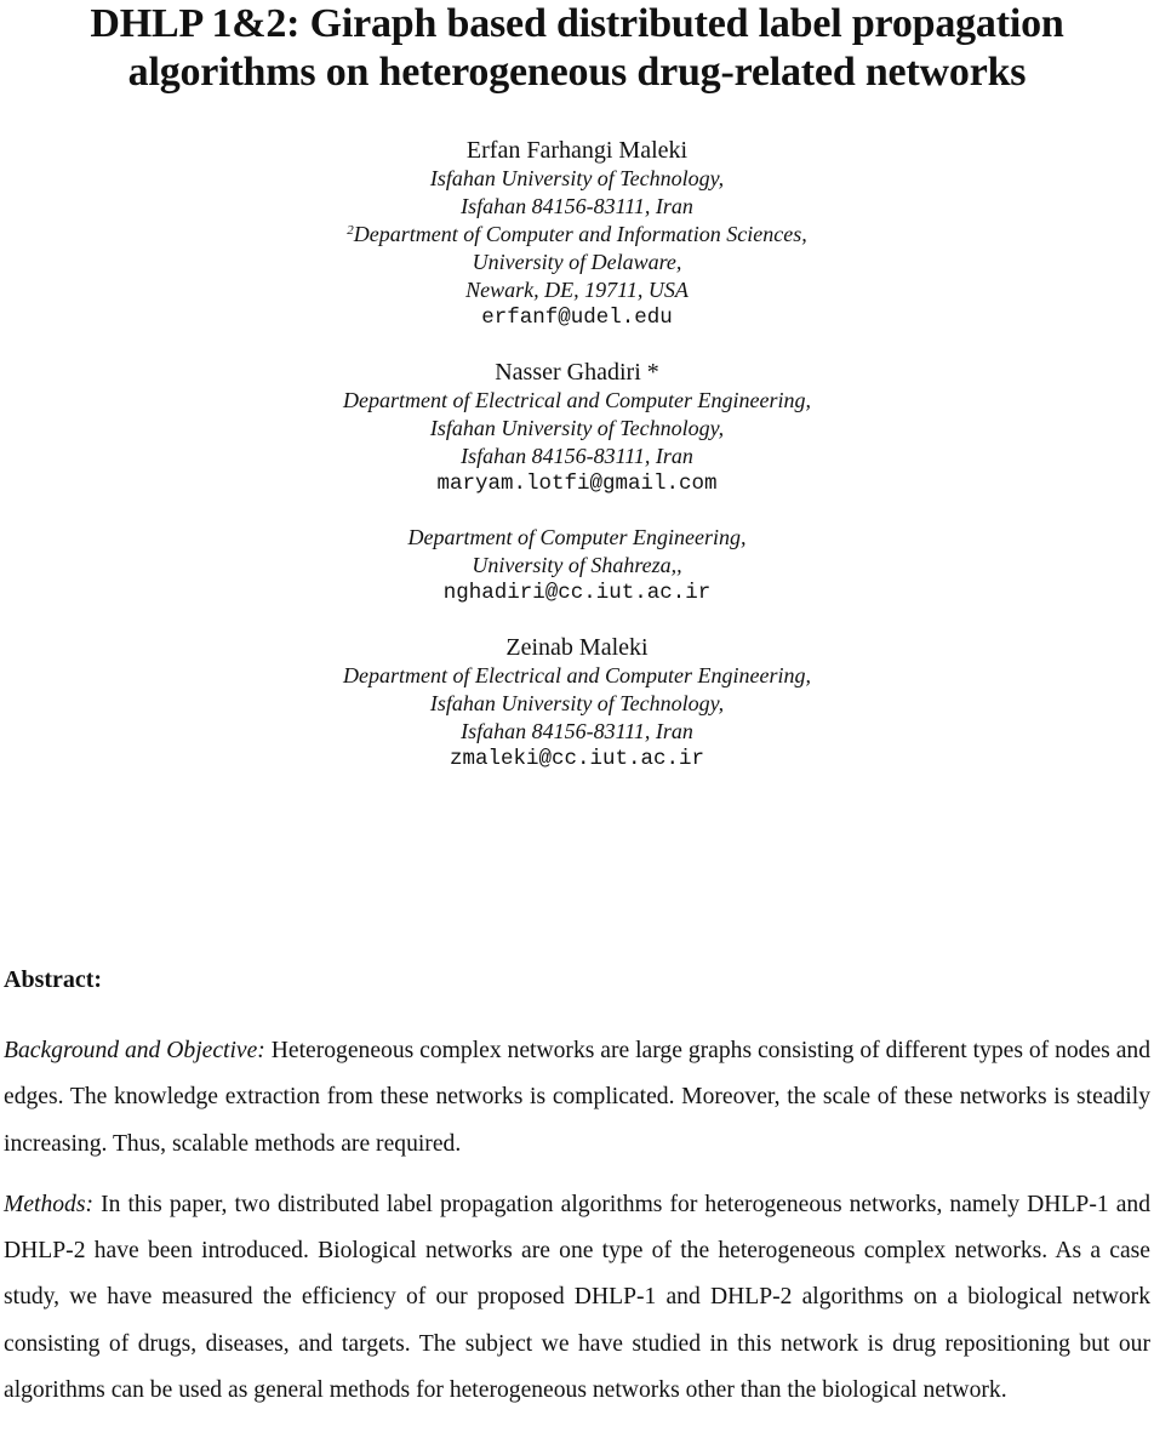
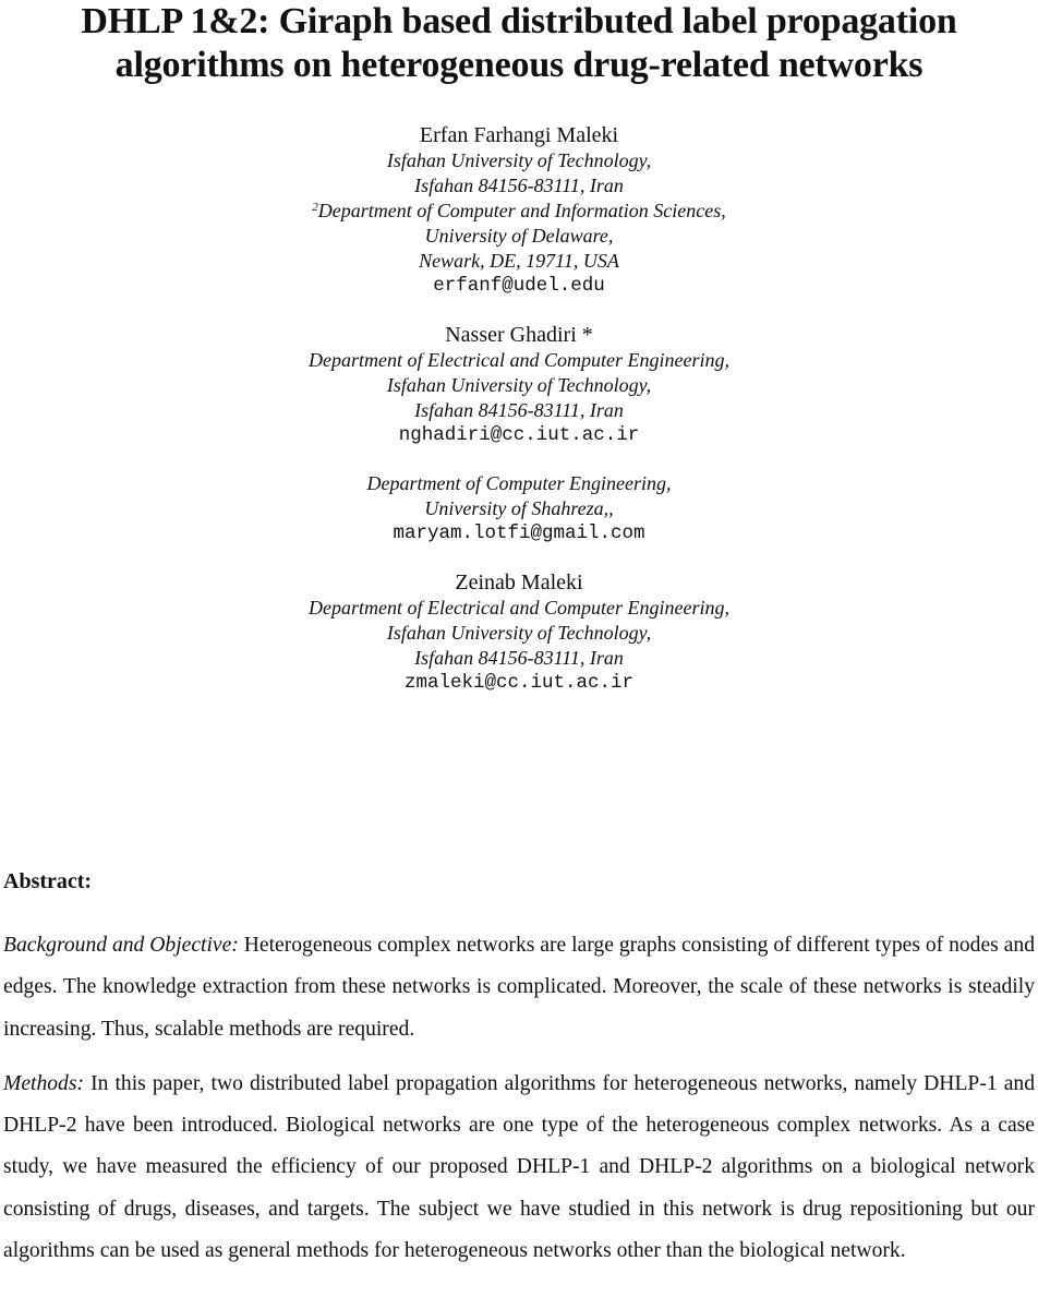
  DHLP 1&2: Giraph based distributed label propagation
  algorithms on heterogeneous drug-related networks
  Erfan Farhangi Maleki
  Isfahan University of Technology,
  Isfahan 84156-83111, Iran
  2Department of Computer and Information Sciences,
  University of Delaware,
  Newark, DE, 19711, USA
  erfanf@udel.edu
  Nasser Ghadiri *
  Department of Electrical and Computer Engineering,
  Isfahan University of Technology,
  Isfahan 84156-83111, Iran
- maryam.lotfi@gmail.com
+ nghadiri@cc.iut.ac.ir
  Department of Computer Engineering,
  University of Shahreza,,
- nghadiri@cc.iut.ac.ir
+ maryam.lotfi@gmail.com
  Zeinab Maleki
  Department of Electrical and Computer Engineering,
  Isfahan University of Technology,
  Isfahan 84156-83111, Iran
  zmaleki@cc.iut.ac.ir
  Abstract:
  Background and Objective: Heterogeneous complex networks are large graphs consisting of different types of nodes and edges. The knowledge extraction from these networks is complicated. Moreover, the scale of these networks is steadily increasing. Thus, scalable methods are required.
  Methods: In this paper, two distributed label propagation algorithms for heterogeneous networks, namely DHLP-1 and DHLP-2 have been introduced. Biological networks are one type of the heterogeneous complex networks. As a case study, we have measured the efficiency of our proposed DHLP-1 and DHLP-2 algorithms on a biological network consisting of drugs, diseases, and targets. The subject we have studied in this network is drug repositioning but our algorithms can be used as general methods for heterogeneous networks other than the biological network.
